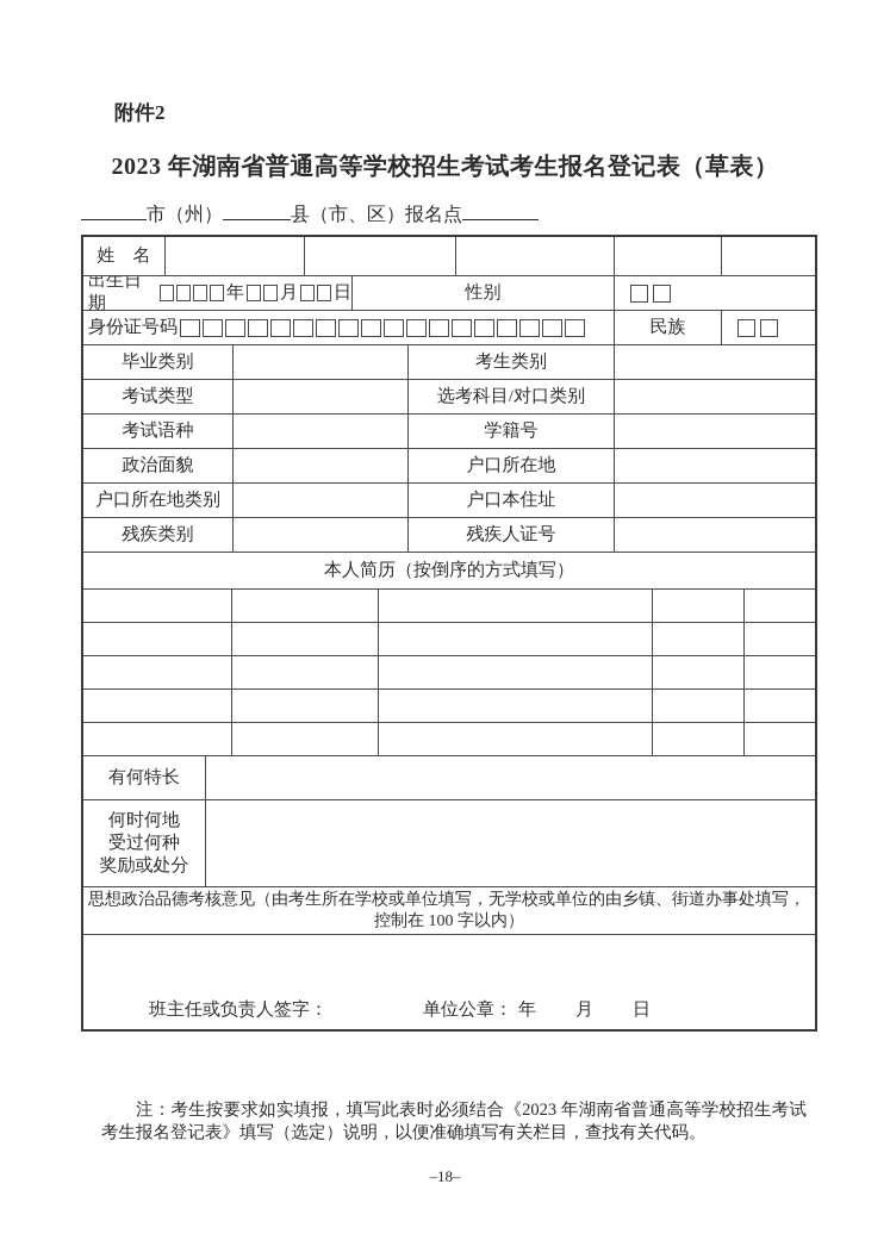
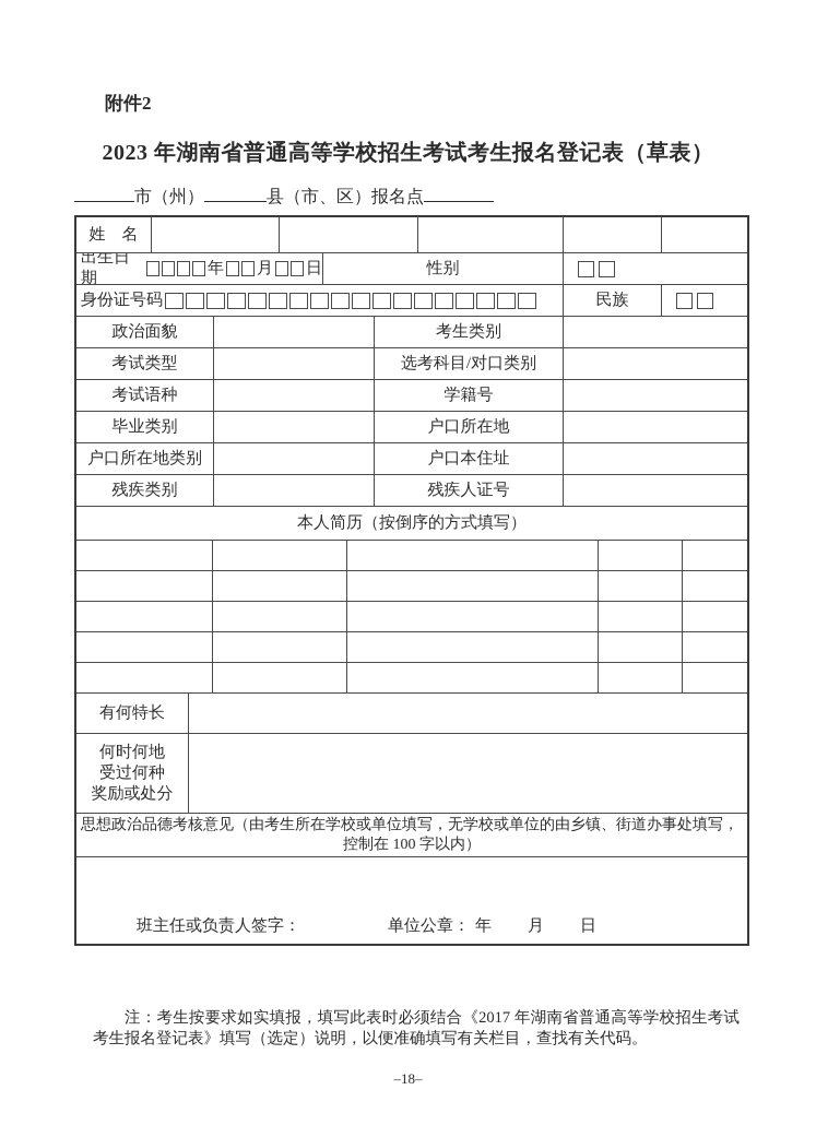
  附件2
  2023 年湖南省普通高等学校招生考试考生报名登记表（草表）
  市（州） 县（市、区）报名点
  姓 名
  出生日期
  年
  月
  日
  性别
  身份证号码
  民族
- 毕业类别
+ 政治面貌
  考生类别
  考试类型
  选考科目/对口类别
  考试语种
  学籍号
- 政治面貌
+ 毕业类别
  户口所在地
  户口所在地类别
  户口本住址
  残疾类别
  残疾人证号
  本人简历（按倒序的方式填写）
  有何特长
  何时何地
  受过何种
  奖励或处分
  思想政治品德考核意见（由考生所在学校或单位填写，无学校或单位的由乡镇、街道办事处填写，
  控制在 100 字以内）
  班主任或负责人签字：
  单位公章：
  年
  月
  日
- 注：考生按要求如实填报，填写此表时必须结合《2023 年湖南省普通高等学校招生考试考生报名登记表》填写（选定）说明，以便准确填写有关栏目，查找有关代码。
+ 注：考生按要求如实填报，填写此表时必须结合《2017 年湖南省普通高等学校招生考试考生报名登记表》填写（选定）说明，以便准确填写有关栏目，查找有关代码。
  –18–
